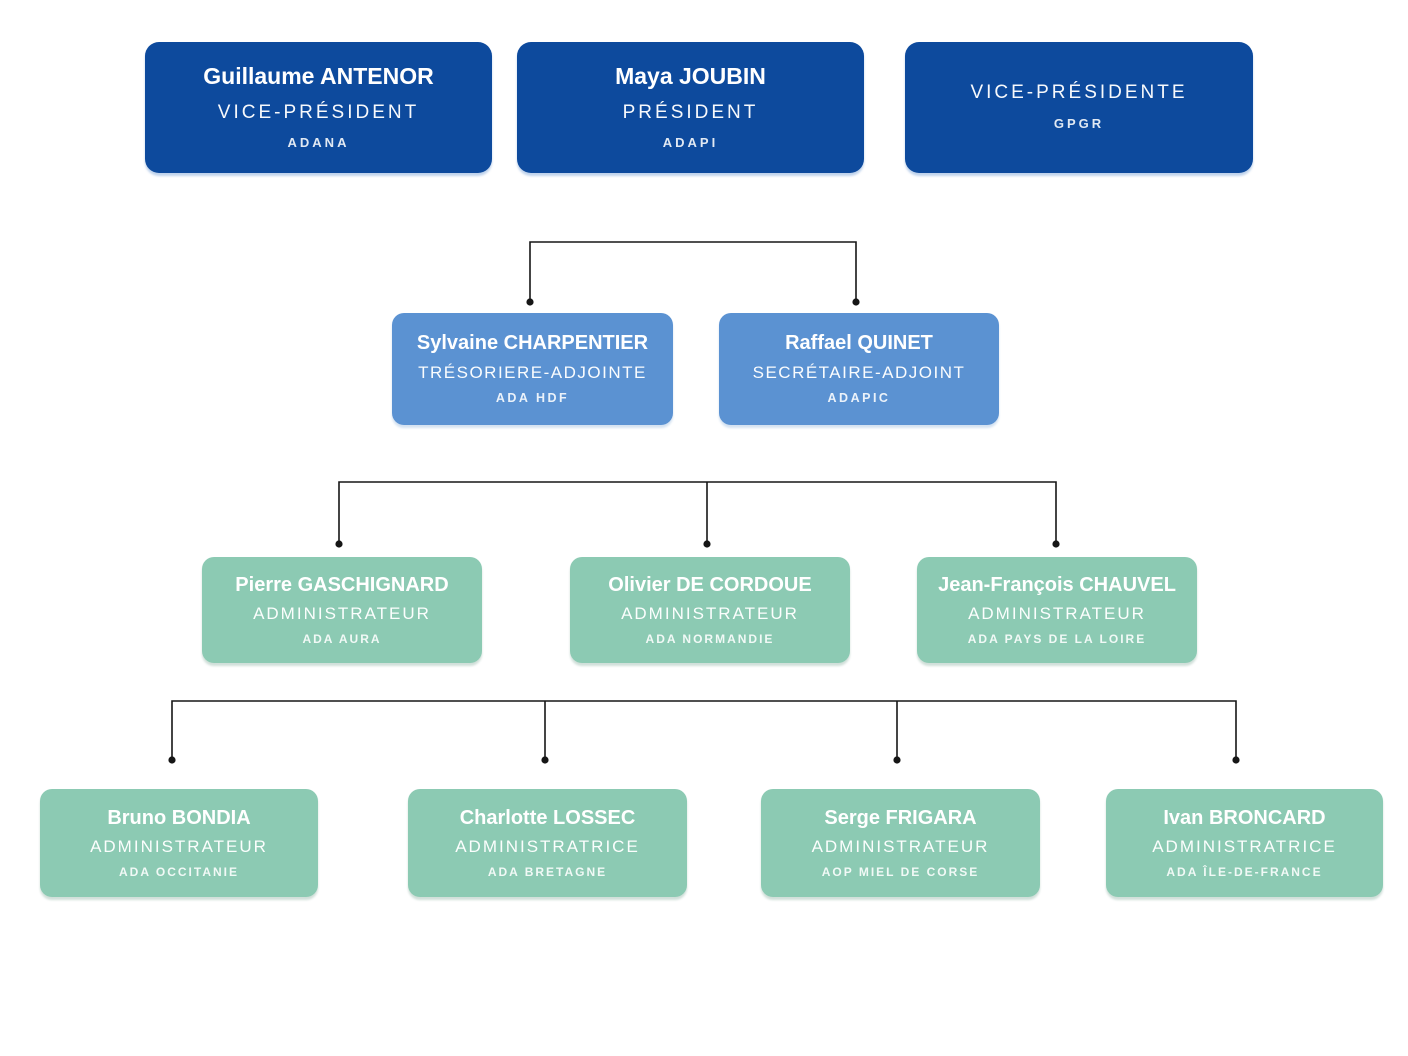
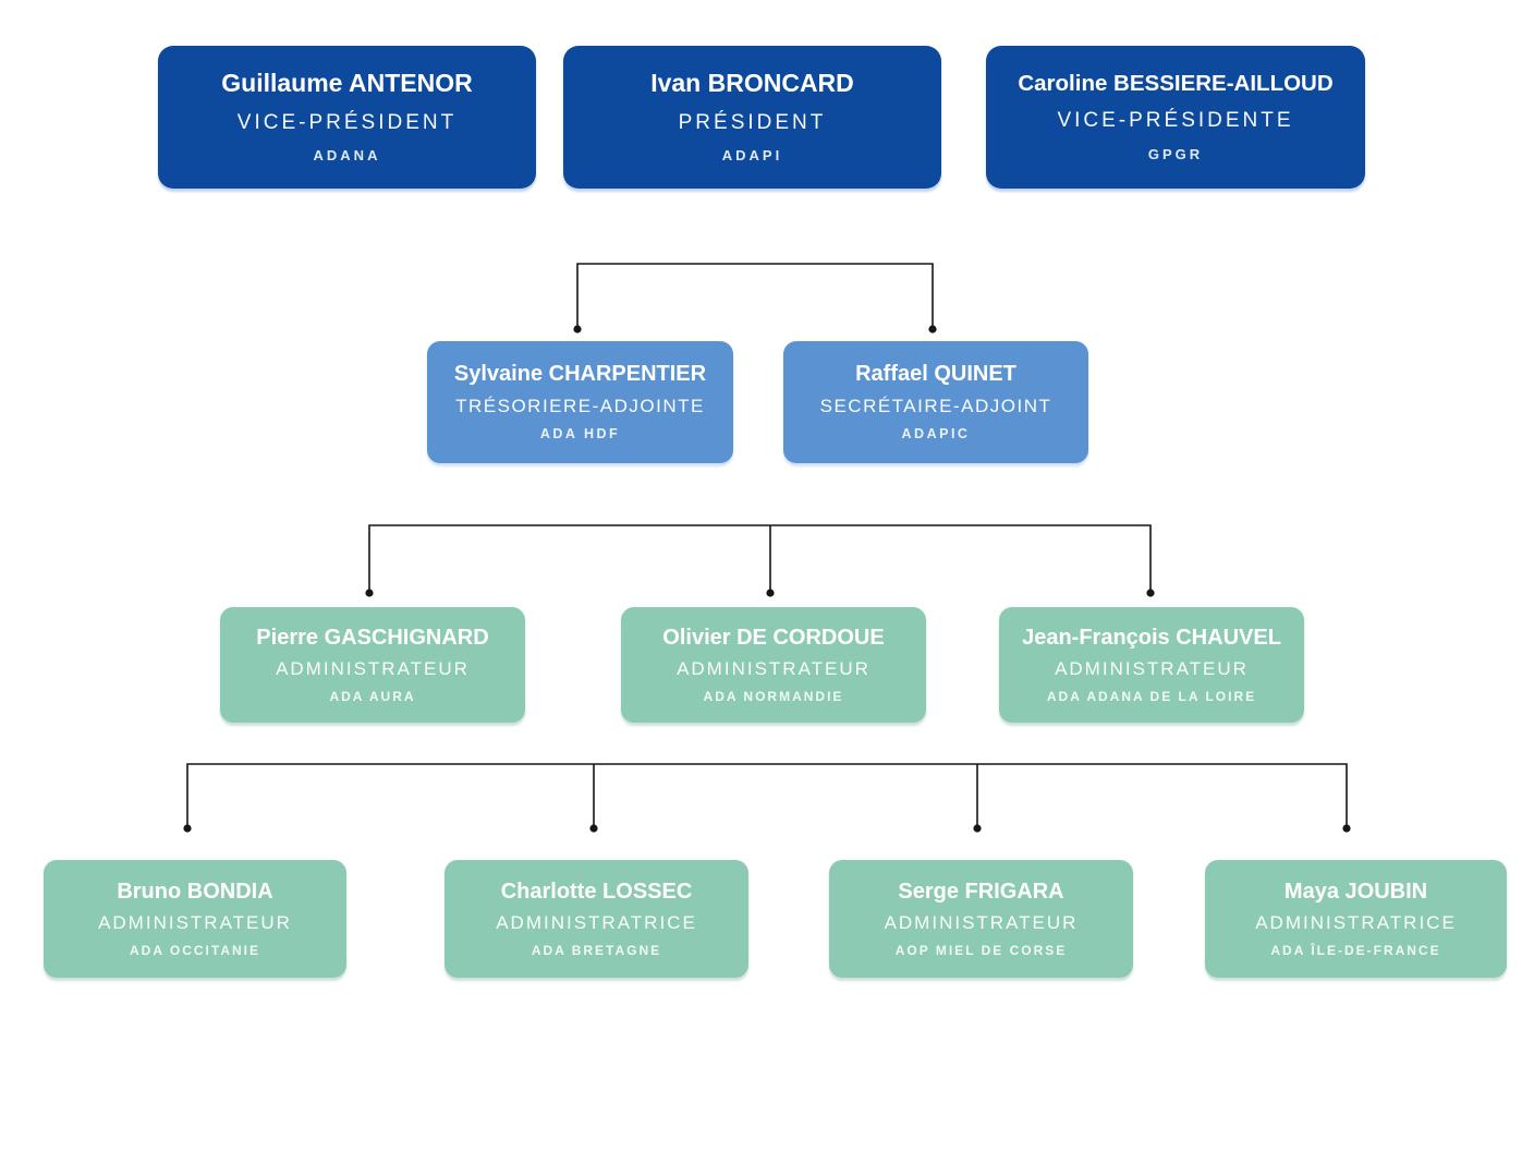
  Guillaume ANTENOR
  VICE-PRÉSIDENT
  ADANA
- Maya JOUBIN
+ Ivan BRONCARD
  PRÉSIDENT
  ADAPI
+ Caroline BESSIERE-AILLOUD
  VICE-PRÉSIDENTE
  GPGR
  Sylvaine CHARPENTIER
  TRÉSORIERE-ADJOINTE
  ADA HDF
  Raffael QUINET
  SECRÉTAIRE-ADJOINT
  ADAPIC
  Pierre GASCHIGNARD
  ADMINISTRATEUR
  ADA AURA
  Olivier DE CORDOUE
  ADMINISTRATEUR
  ADA NORMANDIE
  Jean-François CHAUVEL
  ADMINISTRATEUR
- ADA PAYS DE LA LOIRE
+ ADA ADANA DE LA LOIRE
  Bruno BONDIA
  ADMINISTRATEUR
  ADA OCCITANIE
  Charlotte LOSSEC
  ADMINISTRATRICE
  ADA BRETAGNE
  Serge FRIGARA
  ADMINISTRATEUR
  AOP MIEL DE CORSE
- Ivan BRONCARD
+ Maya JOUBIN
  ADMINISTRATRICE
  ADA ÎLE-DE-FRANCE
